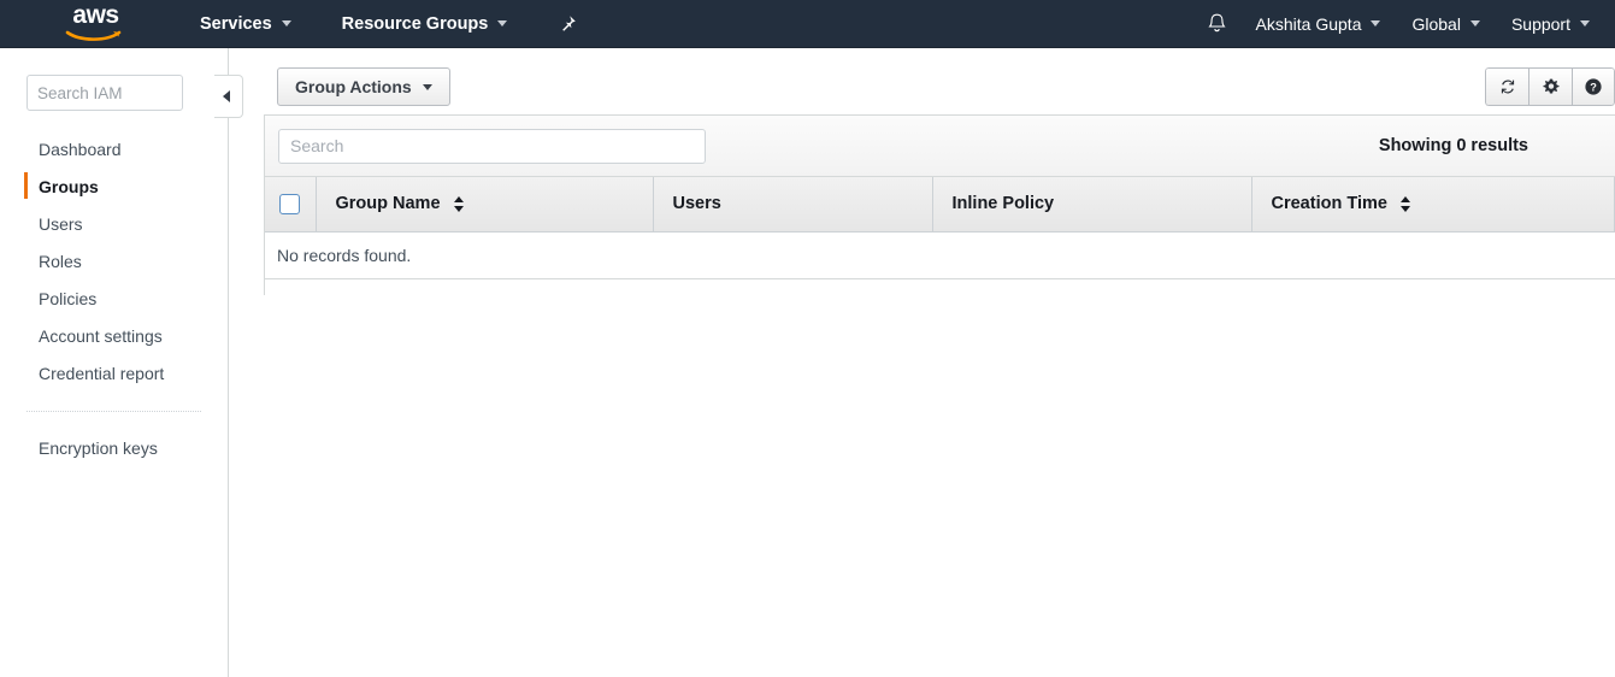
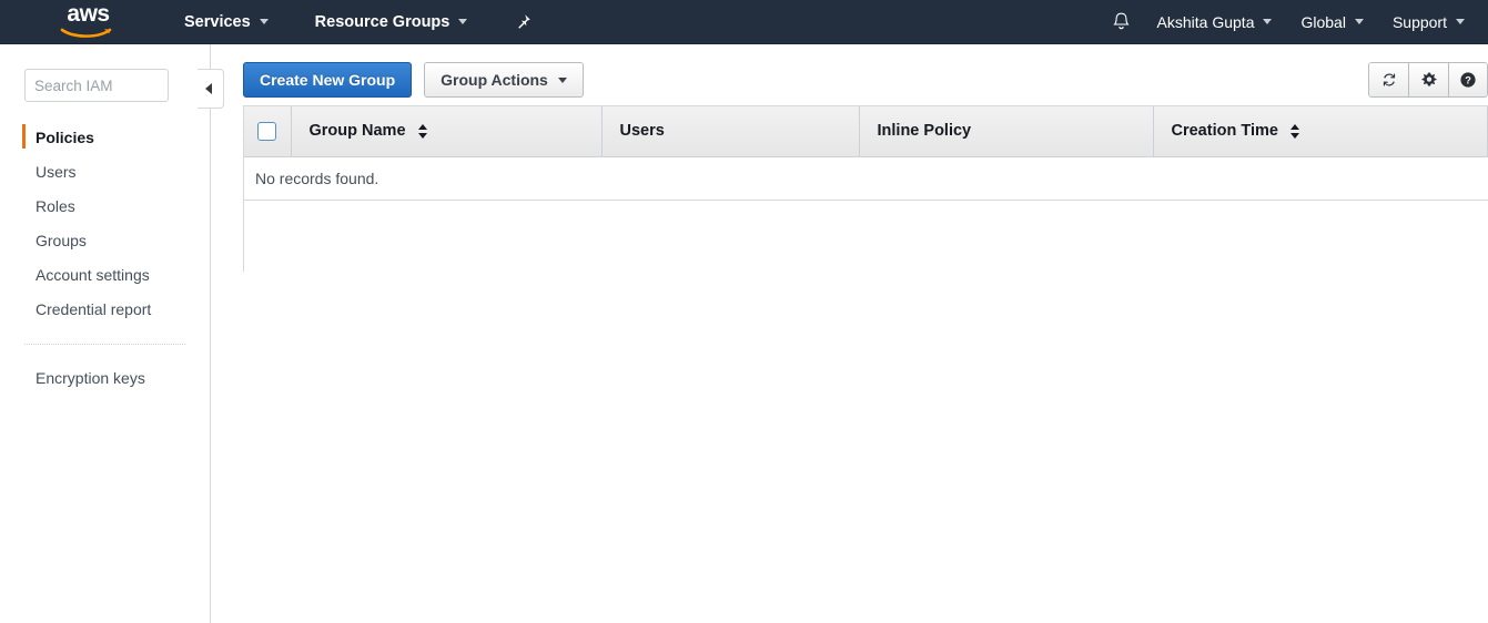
  aws
  Services
  Resource Groups
  Akshita Gupta
  Global
  Support
  Search IAM
- Dashboard
- Groups
+ Policies
  Users
  Roles
- Policies
+ Groups
  Account settings
  Credential report
  Encryption keys
+ Create New Group
  Group Actions
  ?
- Search
- Showing 0 results
  	Group Name	Users	Inline Policy	Creation Time
  No records found.
